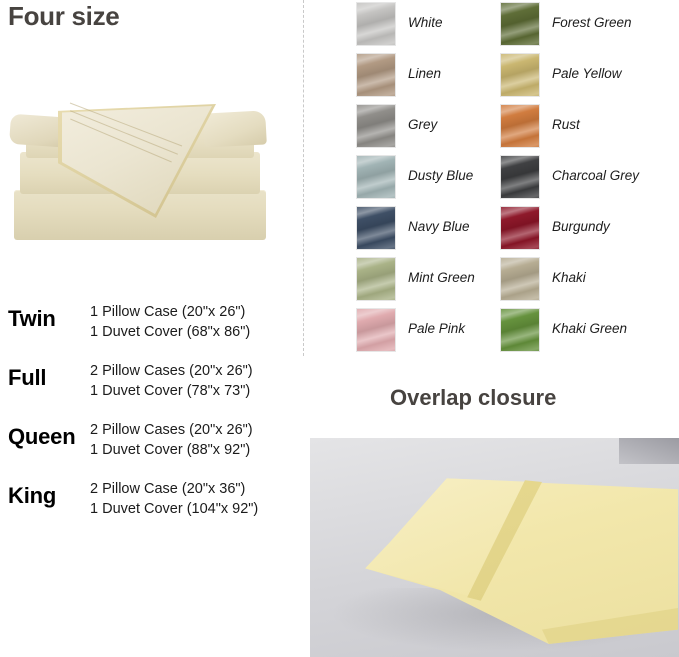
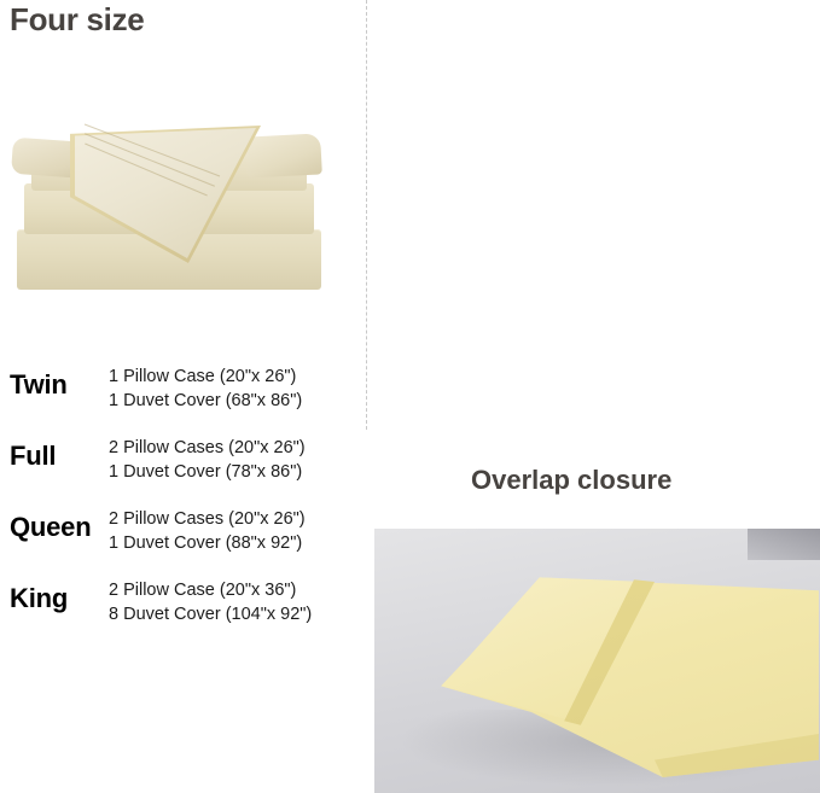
  Four size
  Twin
  1 Pillow Case (20"x 26")
  1 Duvet Cover (68"x 86")
  Full
  2 Pillow Cases (20"x 26")
- 1 Duvet Cover (78"x 73")
+ 1 Duvet Cover (78"x 86")
  Queen
  2 Pillow Cases (20"x 26")
  1 Duvet Cover (88"x 92")
  King
  2 Pillow Case (20"x 36")
- 1 Duvet Cover (104"x 92")
+ 8 Duvet Cover (104"x 92")
- White
- Linen
- Grey
- Dusty Blue
- Navy Blue
- Mint Green
- Pale Pink
- Forest Green
- Pale Yellow
- Rust
- Charcoal Grey
- Burgundy
- Khaki
- Khaki Green
  Overlap closure
